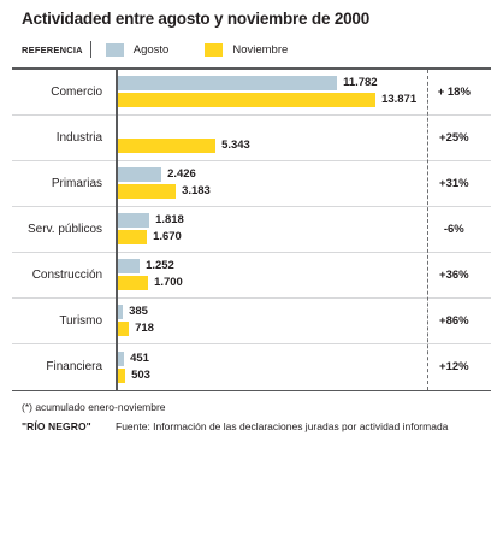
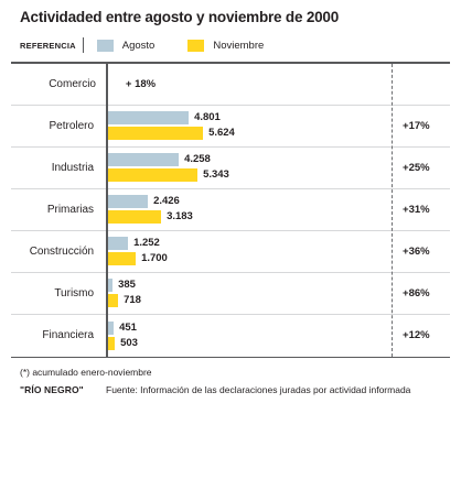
  Actividaded entre agosto y noviembre de 2000
  REFERENCIA
  Agosto
  Noviembre
  Comercio
- 11.782
- 13.871
  + 18%
+ Petrolero
+ 4.801
+ 5.624
+ +17%
  Industria
+ 4.258
  5.343
  +25%
  Primarias
  2.426
  3.183
  +31%
- Serv. públicos
- 1.818
- 1.670
- -6%
  Construcción
  1.252
  1.700
  +36%
  Turismo
  385
  718
  +86%
  Financiera
  451
  503
  +12%
  (*) acumulado enero-noviembre
  "RÍO NEGRO"
  Fuente: Información de las declaraciones juradas por actividad informada
